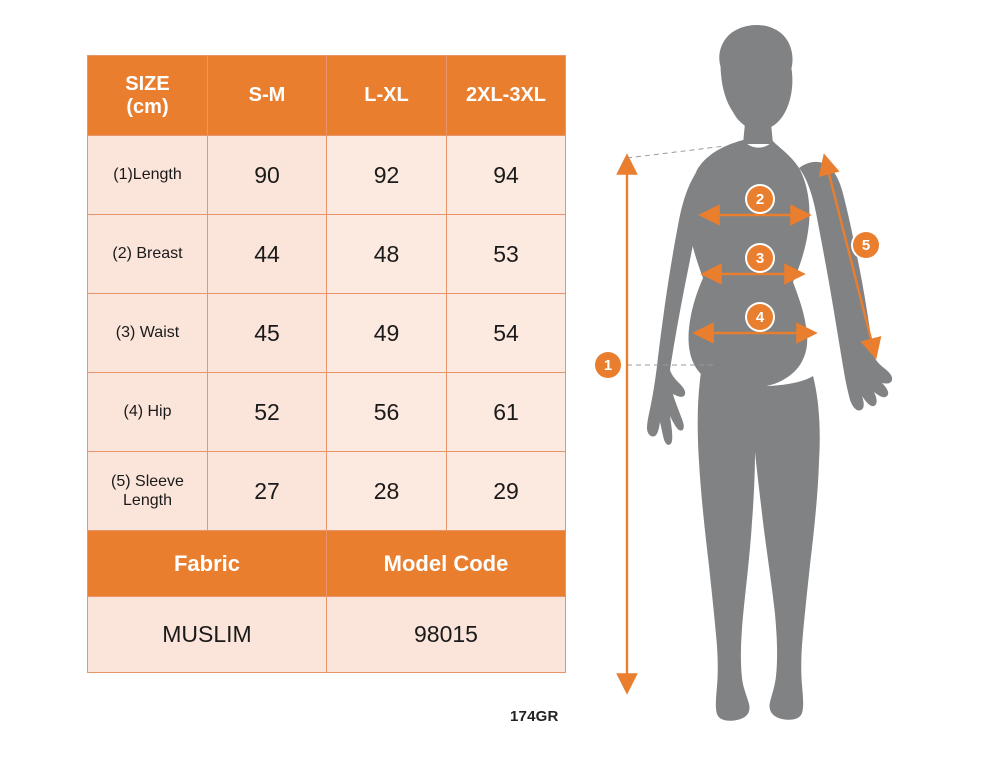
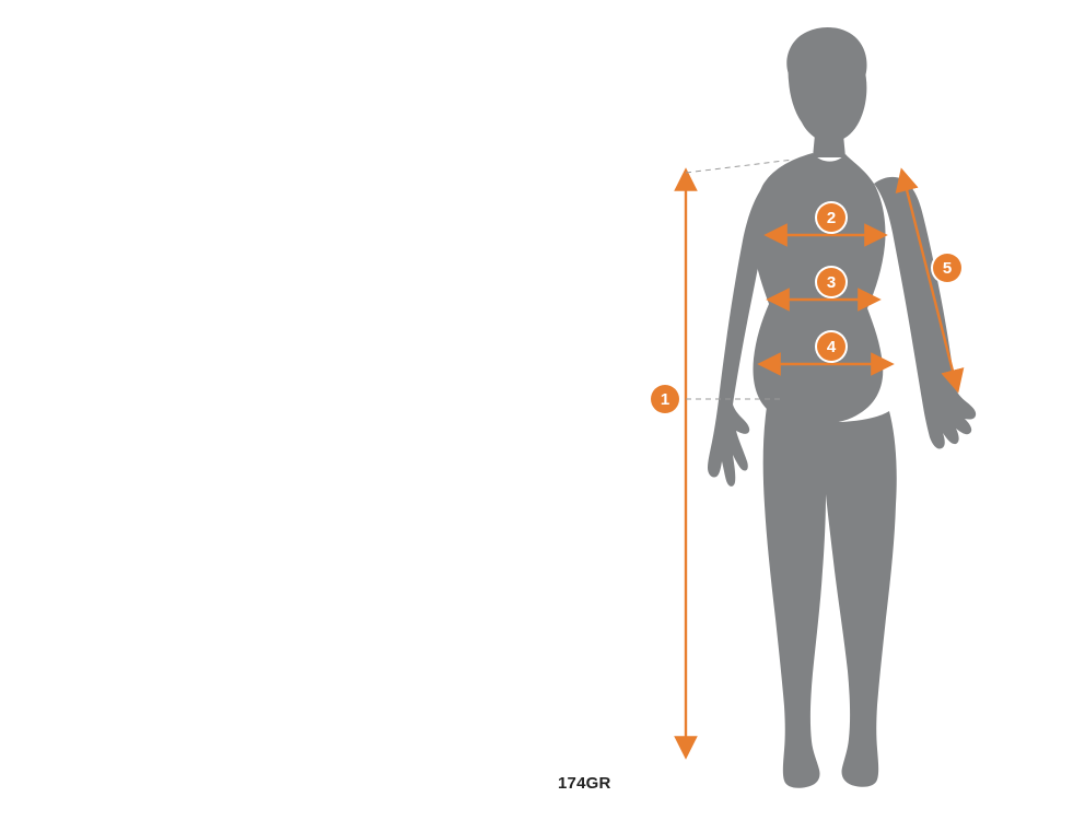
- SIZE (cm)	S-M	L-XL	2XL-3XL
- (1)Length	90	92	94
- (2) Breast	44	48	53
- (3) Waist	45	49	54
- (4) Hip	52	56	61
- (5) Sleeve Length	27	28	29
- Fabric	Model Code
- MUSLIM	98015
  174GR
  1
  2
  3
  4
  5
